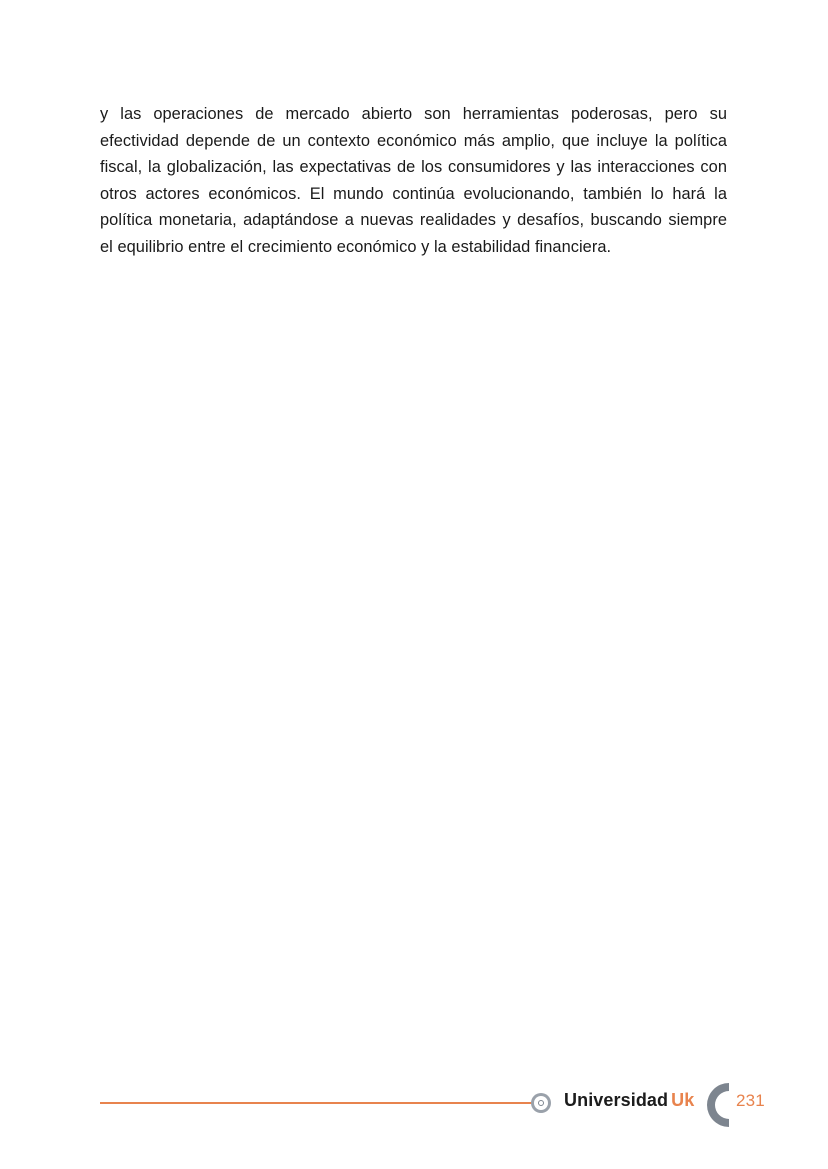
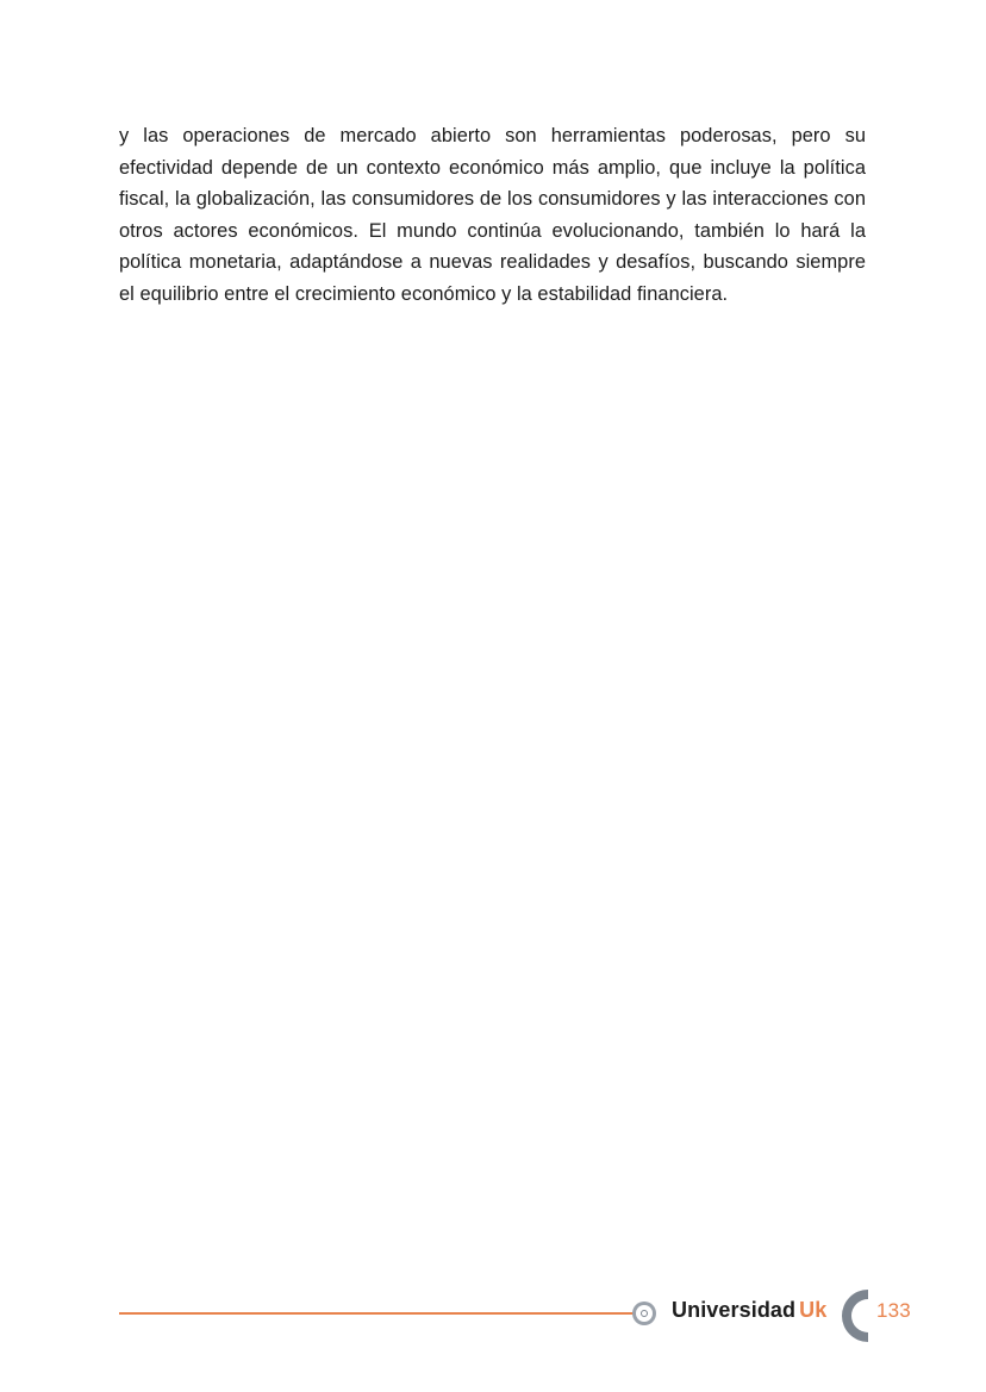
- y las operaciones de mercado abierto son herramientas poderosas, pero su efectividad depende de un contexto económico más amplio, que incluye la política fiscal, la globalización, las expectativas de los consumidores y las interacciones con otros actores económicos. El mundo continúa evolucionando, también lo hará la política monetaria, adaptándose a nuevas realidades y desafíos, buscando siempre el equilibrio entre el crecimiento económico y la estabilidad financiera.
+ y las operaciones de mercado abierto son herramientas poderosas, pero su efectividad depende de un contexto económico más amplio, que incluye la política fiscal, la globalización, las consumidores de los consumidores y las interacciones con otros actores económicos. El mundo continúa evolucionando, también lo hará la política monetaria, adaptándose a nuevas realidades y desafíos, buscando siempre el equilibrio entre el crecimiento económico y la estabilidad financiera.
  Universidad Uk
- 231
+ 133
